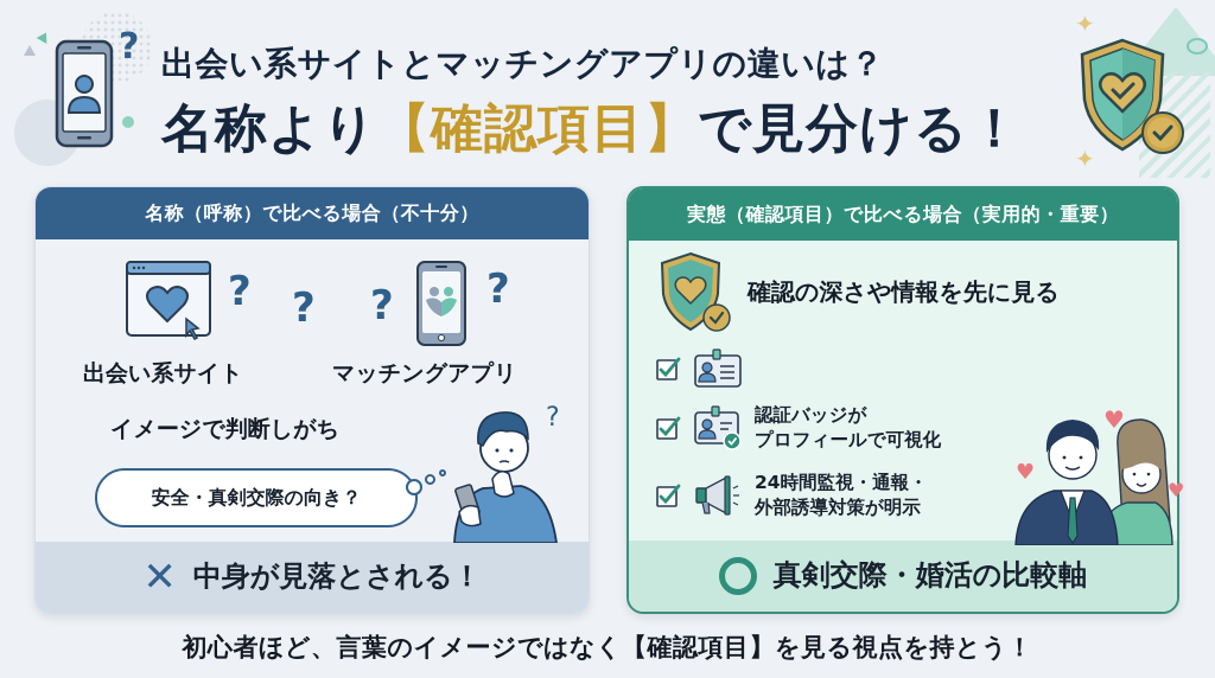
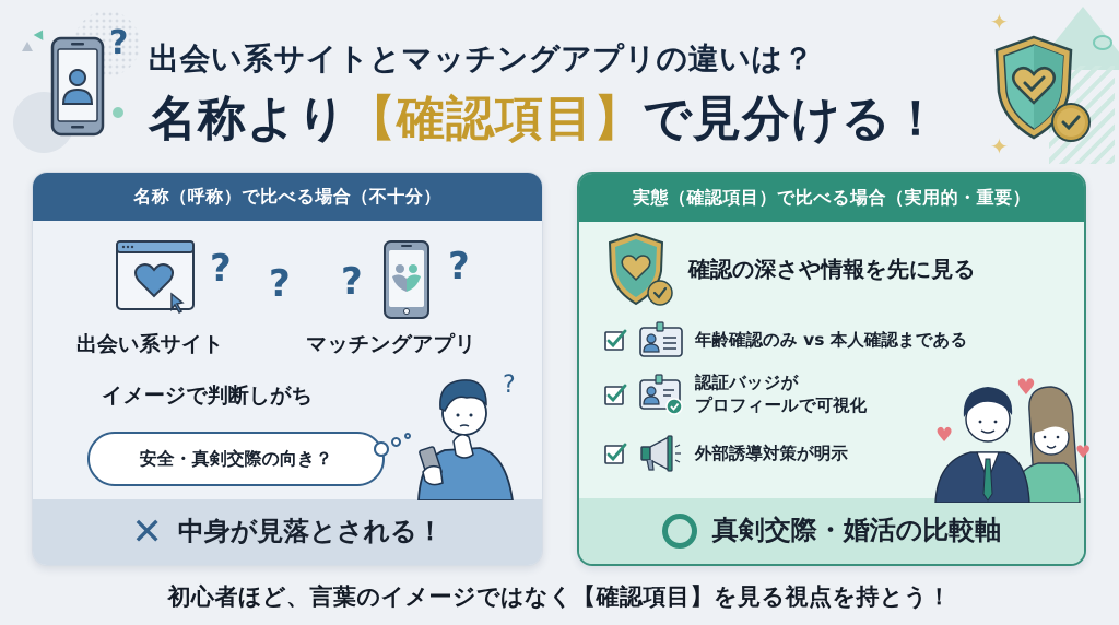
  ?
  出会い系サイトとマッチングアプリの違いは？
  名称より【確認項目】で見分ける！
  ✦
  ✦
  名称（呼称）で比べる場合（不十分）
  ✕
  中身が見落とされる！
  ?
  ?
  ?
  ?
  出会い系サイト
  マッチングアプリ
  イメージで判断しがち
  安全・真剣交際の向き？
  ?
  実態（確認項目）で比べる場合（実用的・重要）
  真剣交際・婚活の比較軸
  確認の深さや情報を先に見る
+ 年齢確認のみ vs 本人確認まである
  認証バッジが
  プロフィールで可視化
- 24時間監視・通報・
  外部誘導対策が明示
  ♥
  ♥
  ♥
  初心者ほど、言葉のイメージではなく【確認項目】を見る視点を持とう！
